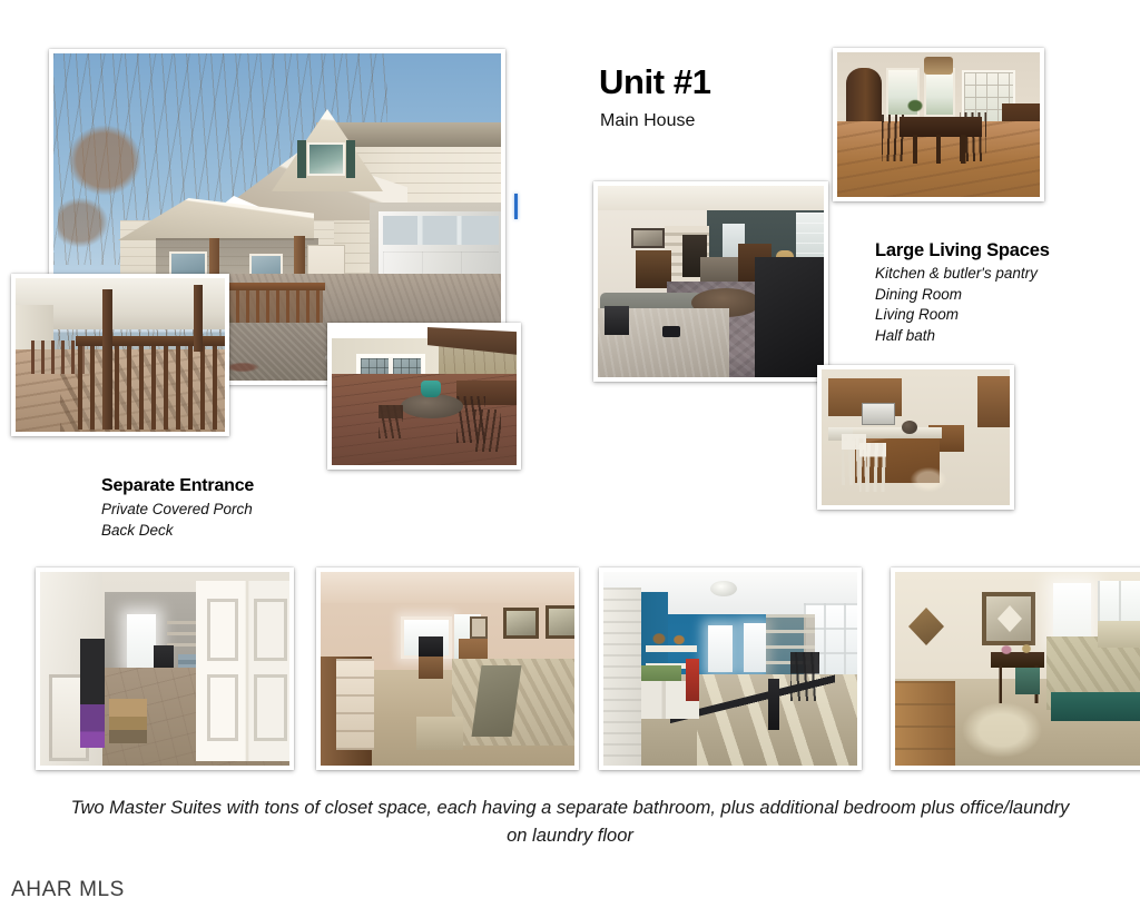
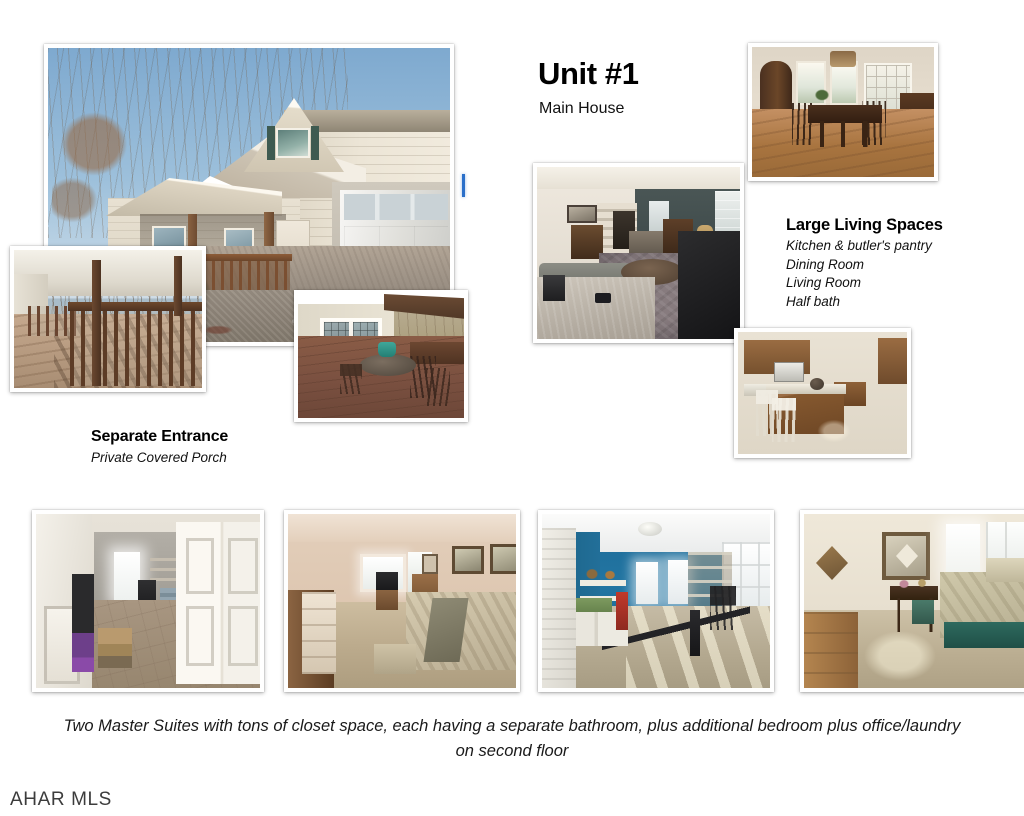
  Unit #1
  Main House
  Large Living Spaces
  Kitchen & butler's pantry
  Dining Room
  Living Room
  Half bath
  Separate Entrance
  Private Covered Porch
- Back Deck
- Two Master Suites with tons of closet space, each having a separate bathroom, plus additional bedroom plus office/laundry on laundry floor
+ Two Master Suites with tons of closet space, each having a separate bathroom, plus additional bedroom plus office/laundry on second floor
  AHAR MLS
